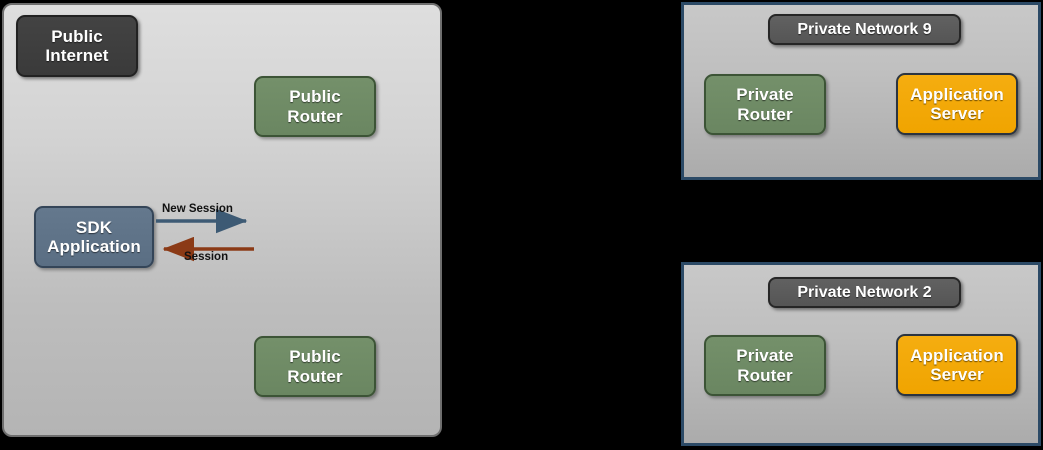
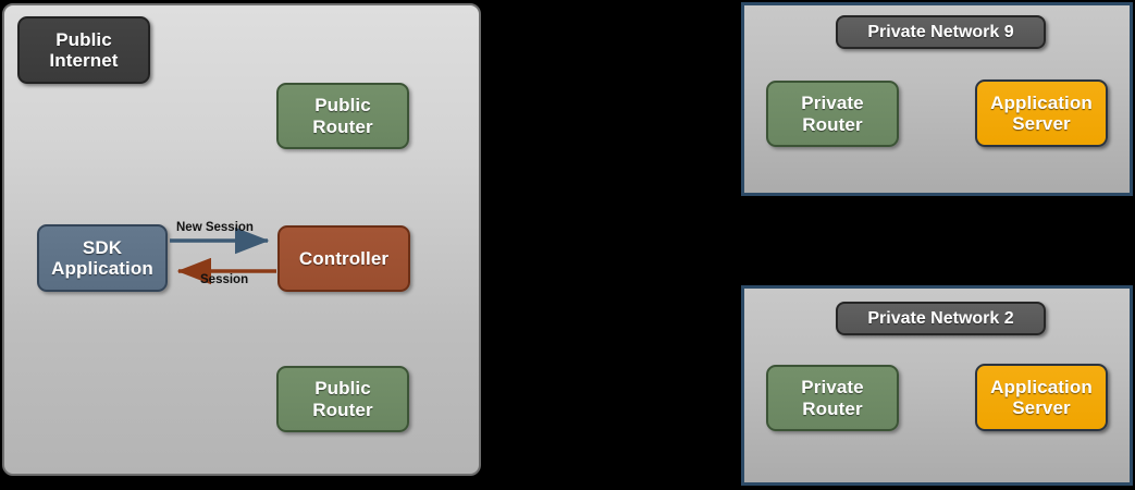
  Public
  Internet
  Public
  Router
  SDK
  Application
+ Controller
  Public
  Router
  New Session
  Session
  Private Network 9
  Private
  Router
  Application
  Server
  Private Network 2
  Private
  Router
  Application
  Server
